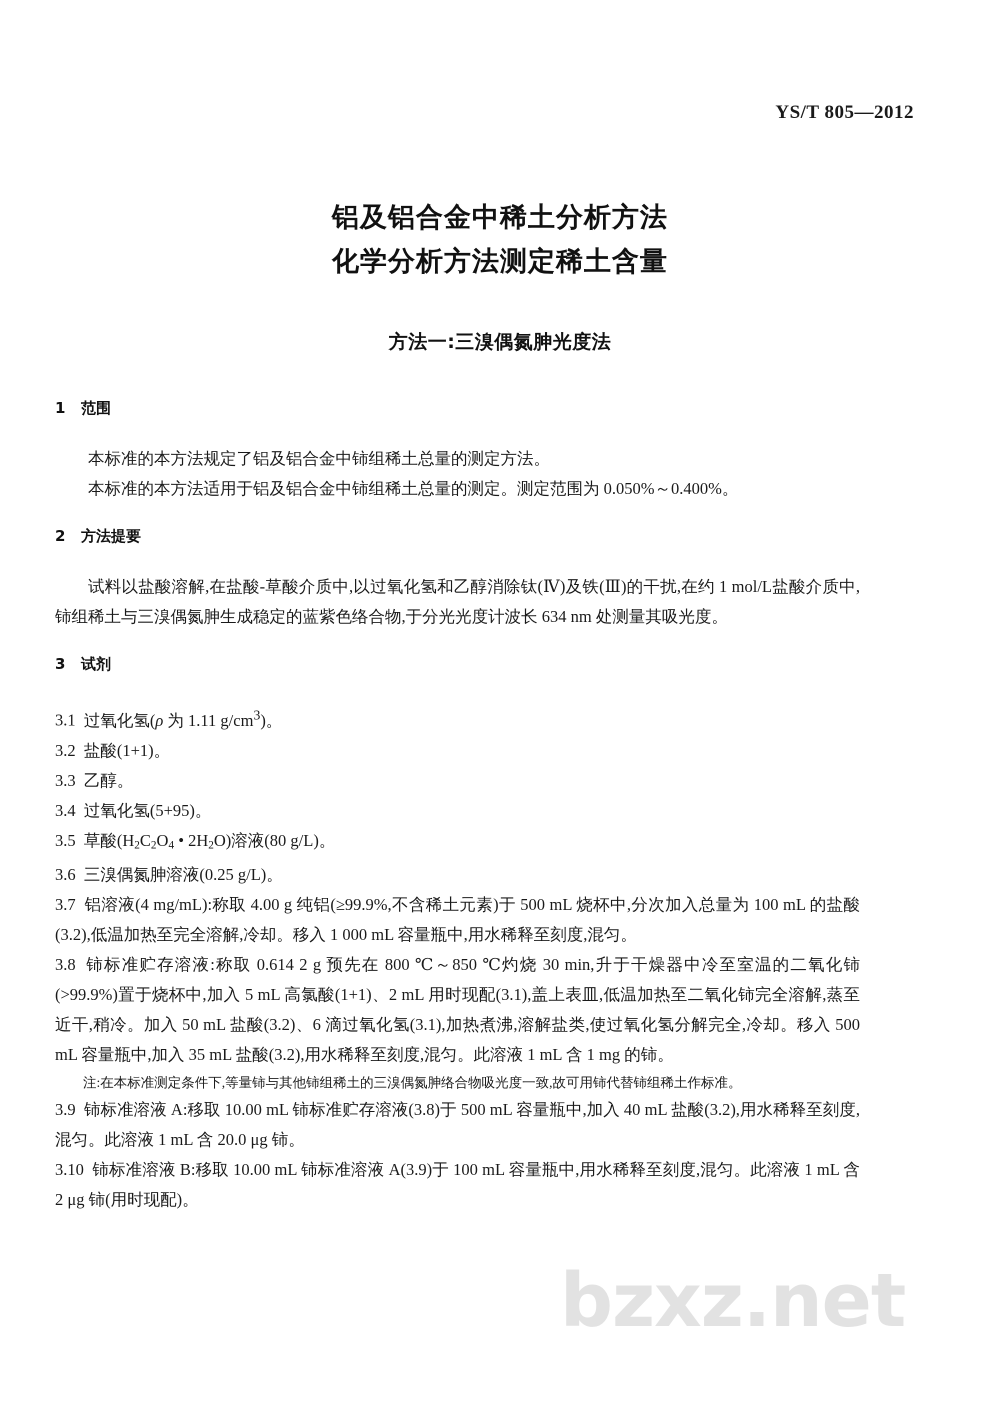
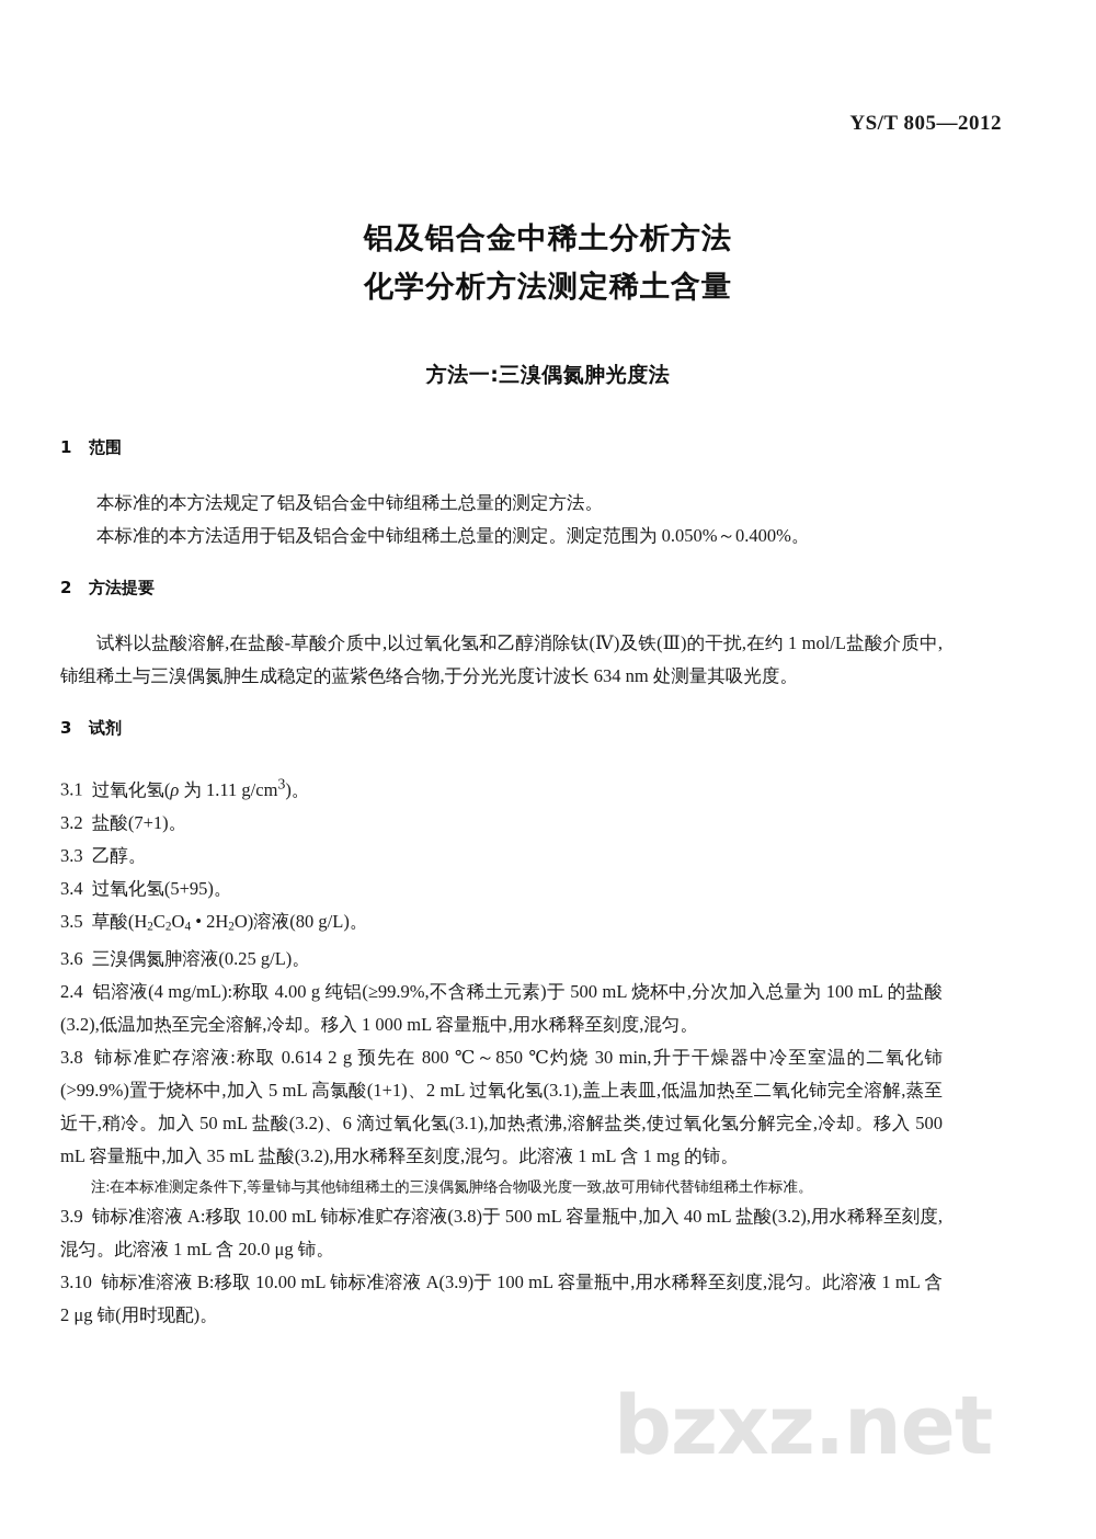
  bzxz.net
  YS/T 805—2012
  铝及铝合金中稀土分析方法
  化学分析方法测定稀土含量
  方法一:三溴偶氮胂光度法
  1 范围
  本标准的本方法规定了铝及铝合金中铈组稀土总量的测定方法。
  本标准的本方法适用于铝及铝合金中铈组稀土总量的测定。测定范围为 0.050%～0.400%。
  2 方法提要
  试料以盐酸溶解,在盐酸-草酸介质中,以过氧化氢和乙醇消除钛(Ⅳ)及铁(Ⅲ)的干扰,在约 1 mol/L盐酸介质中,铈组稀土与三溴偶氮胂生成稳定的蓝紫色络合物,于分光光度计波长 634 nm 处测量其吸光度。
  3 试剂
  3.1 过氧化氢(ρ 为 1.11 g/cm3)。
- 3.2 盐酸(1+1)。
+ 3.2 盐酸(7+1)。
  3.3 乙醇。
  3.4 过氧化氢(5+95)。
  3.5 草酸(H2C2O4 • 2H2O)溶液(80 g/L)。
  3.6 三溴偶氮胂溶液(0.25 g/L)。
- 3.7 铝溶液(4 mg/mL):称取 4.00 g 纯铝(≥99.9%,不含稀土元素)于 500 mL 烧杯中,分次加入总量为 100 mL 的盐酸(3.2),低温加热至完全溶解,冷却。移入 1 000 mL 容量瓶中,用水稀释至刻度,混匀。
+ 2.4 铝溶液(4 mg/mL):称取 4.00 g 纯铝(≥99.9%,不含稀土元素)于 500 mL 烧杯中,分次加入总量为 100 mL 的盐酸(3.2),低温加热至完全溶解,冷却。移入 1 000 mL 容量瓶中,用水稀释至刻度,混匀。
- 3.8 铈标准贮存溶液:称取 0.614 2 g 预先在 800 ℃～850 ℃灼烧 30 min,升于干燥器中冷至室温的二氧化铈(>99.9%)置于烧杯中,加入 5 mL 高氯酸(1+1)、2 mL 用时现配(3.1),盖上表皿,低温加热至二氧化铈完全溶解,蒸至近干,稍冷。加入 50 mL 盐酸(3.2)、6 滴过氧化氢(3.1),加热煮沸,溶解盐类,使过氧化氢分解完全,冷却。移入 500 mL 容量瓶中,加入 35 mL 盐酸(3.2),用水稀释至刻度,混匀。此溶液 1 mL 含 1 mg 的铈。
+ 3.8 铈标准贮存溶液:称取 0.614 2 g 预先在 800 ℃～850 ℃灼烧 30 min,升于干燥器中冷至室温的二氧化铈(>99.9%)置于烧杯中,加入 5 mL 高氯酸(1+1)、2 mL 过氧化氢(3.1),盖上表皿,低温加热至二氧化铈完全溶解,蒸至近干,稍冷。加入 50 mL 盐酸(3.2)、6 滴过氧化氢(3.1),加热煮沸,溶解盐类,使过氧化氢分解完全,冷却。移入 500 mL 容量瓶中,加入 35 mL 盐酸(3.2),用水稀释至刻度,混匀。此溶液 1 mL 含 1 mg 的铈。
  注:在本标准测定条件下,等量铈与其他铈组稀土的三溴偶氮胂络合物吸光度一致,故可用铈代替铈组稀土作标准。
  3.9 铈标准溶液 A:移取 10.00 mL 铈标准贮存溶液(3.8)于 500 mL 容量瓶中,加入 40 mL 盐酸(3.2),用水稀释至刻度,混匀。此溶液 1 mL 含 20.0 μg 铈。
  3.10 铈标准溶液 B:移取 10.00 mL 铈标准溶液 A(3.9)于 100 mL 容量瓶中,用水稀释至刻度,混匀。此溶液 1 mL 含 2 μg 铈(用时现配)。
